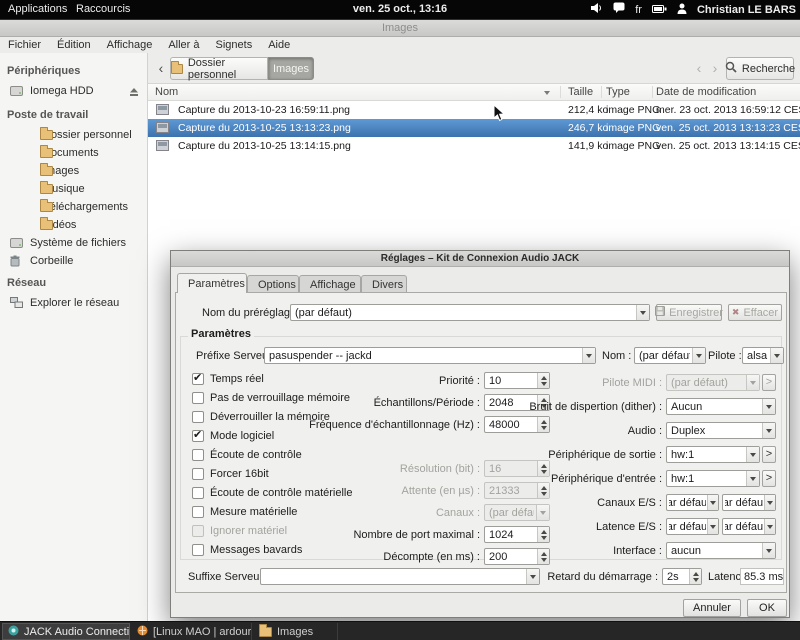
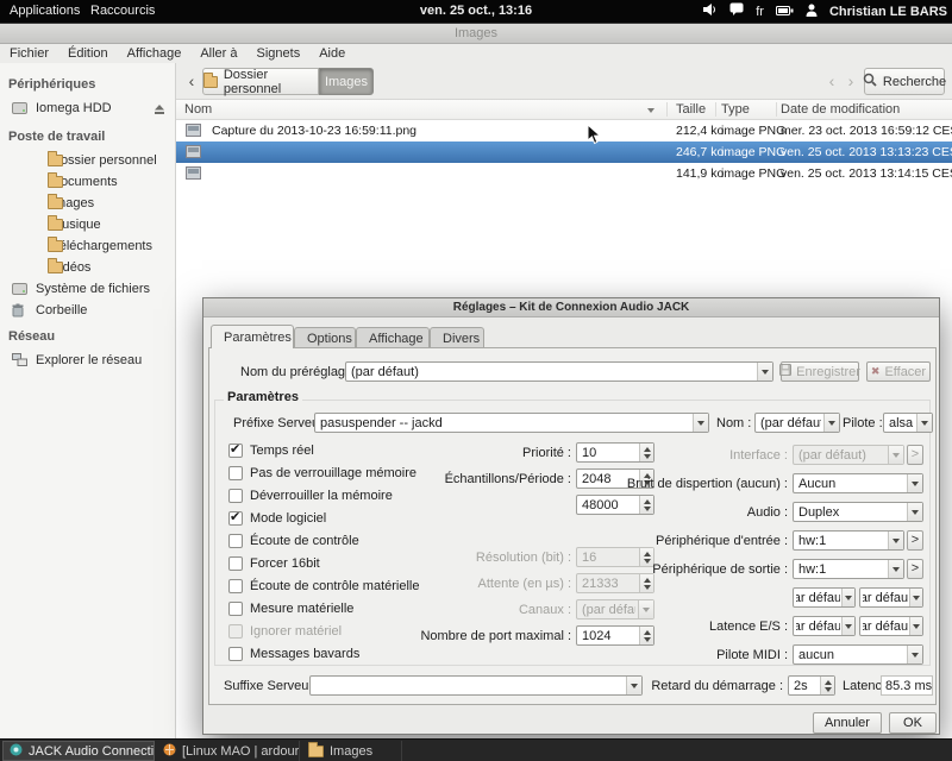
  Applications
  Raccourcis
  ven. 25 oct., 13:16
  fr
  Christian LE BARS
  Images
  Fichier
  Édition
  Affichage
  Aller à
  Signets
  Aide
  Périphériques
  Iomega HDD
  Poste de travail
  ossier personnel
  ocuments
  usique
  léchargements
  Système de fichiers
  Corbeille
  Réseau
  Explorer le réseau
  ‹
  Dossier personnel
  Images
  ‹
  ›
  Recherche
  Nom
  Taille
  Type
  Date de modification
  Capture du 2013-10-23 16:59:11.png
  212,4 ko
  image PNG
  mer. 23 oct. 2013 16:59:12 CE
- Capture du 2013-10-25 13:13:23.png
  246,7 ko
  image PNG
  ven. 25 oct. 2013 13:13:23 CE
- Capture du 2013-10-25 13:14:15.png
  141,9 ko
  image PNG
  ven. 25 oct. 2013 13:14:15 CE
  Réglages – Kit de Connexion Audio JACK
  Paramètres
  Options
  Affichage
  Divers
  Nom du préréglag
  (par défaut)
  Enregistrer
  ✖
  Effacer
  Paramètres
  Préfixe Serve
  pasuspender -- jackd
  Nom :
  (par défau
  Pilote :
  alsa
  Temps réel
  Pas de verrouillage mémoire
  Déverrouiller la mémoire
  Mode logiciel
  Écoute de contrôle
  Forcer 16bit
  Écoute de contrôle matérielle
  Mesure matérielle
  Ignorer matériel
  Messages bavards
  Priorité :
  10
  Échantillons/Période :
  2048
- Fréquence d'échantillonnage (Hz) :
  48000
  Résolution (bit) :
  16
  Attente (en µs) :
  21333
  Canaux :
  (par défa
  Nombre de port maximal :
  1024
- Décompte (en ms) :
- 200
- Pilote MIDI :
+ Interface :
  (par défaut)
  >
- Bruit de dispertion (dither) :
+ Bruit de dispertion (aucun) :
  Aucun
  Audio :
  Duplex
- Périphérique de sortie :
+ Périphérique d'entrée :
  hw:1
  >
- Périphérique d'entrée :
+ Périphérique de sortie :
  hw:1
  >
- Canaux E/S :
  Latence E/S :
- Interface :
+ Pilote MIDI :
  aucun
  Suffixe Serveu
  Retard du démarrage :
  2s
  Latenc
  85.3 ms
  Annuler
  OK
  JACK Audio Connecti
  [Linux MAO | ardour
  Images
